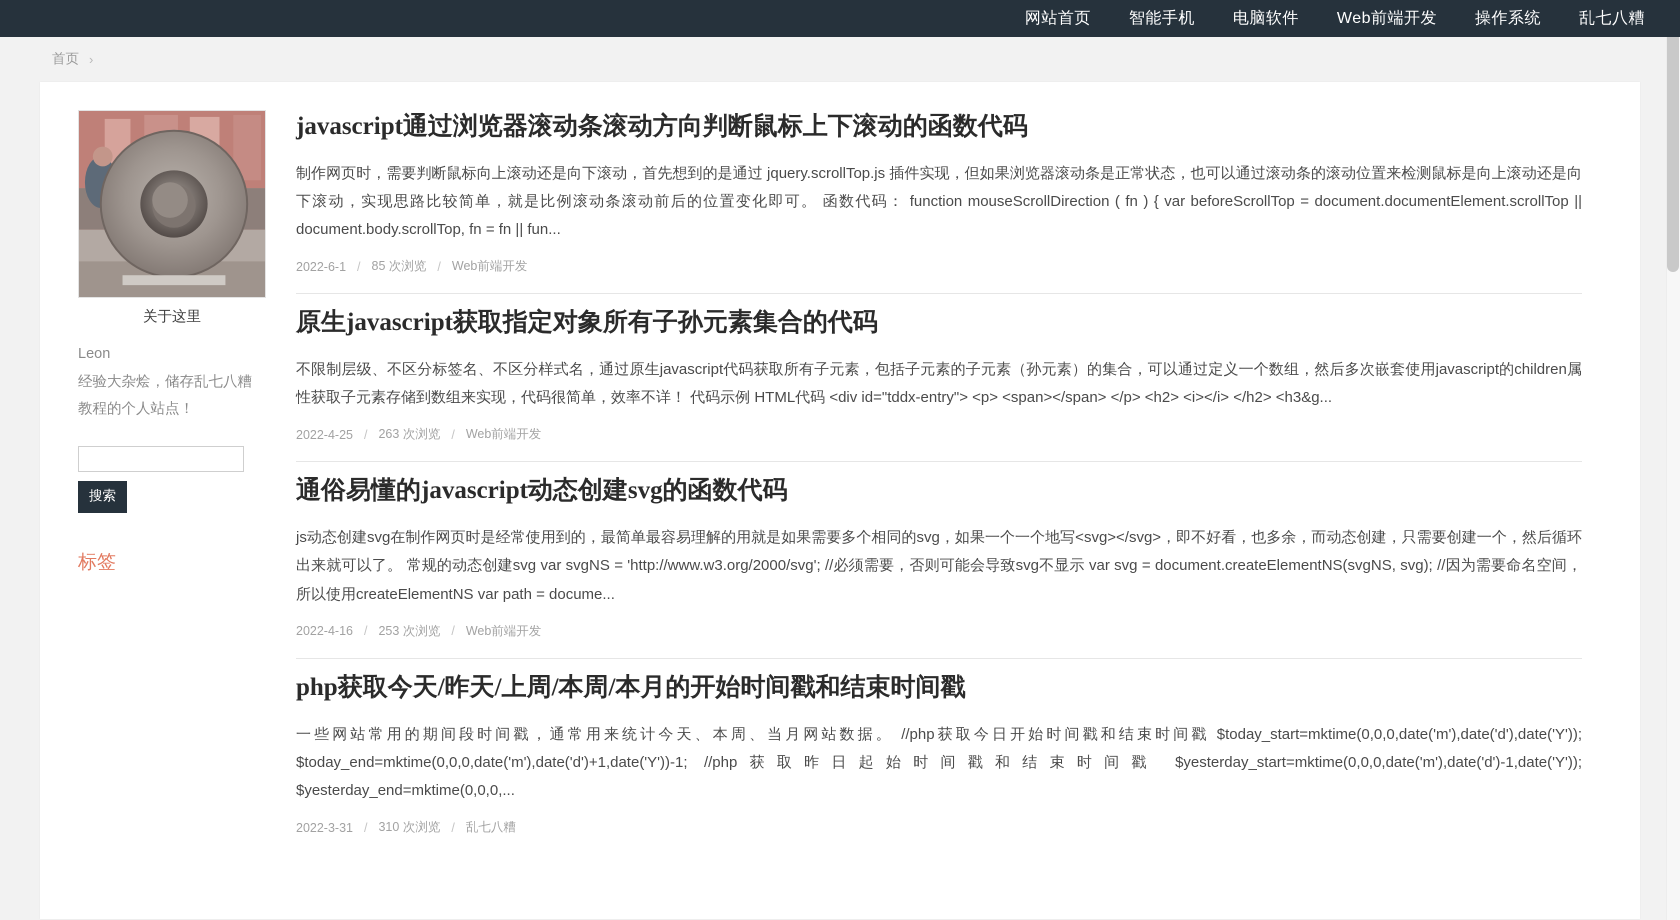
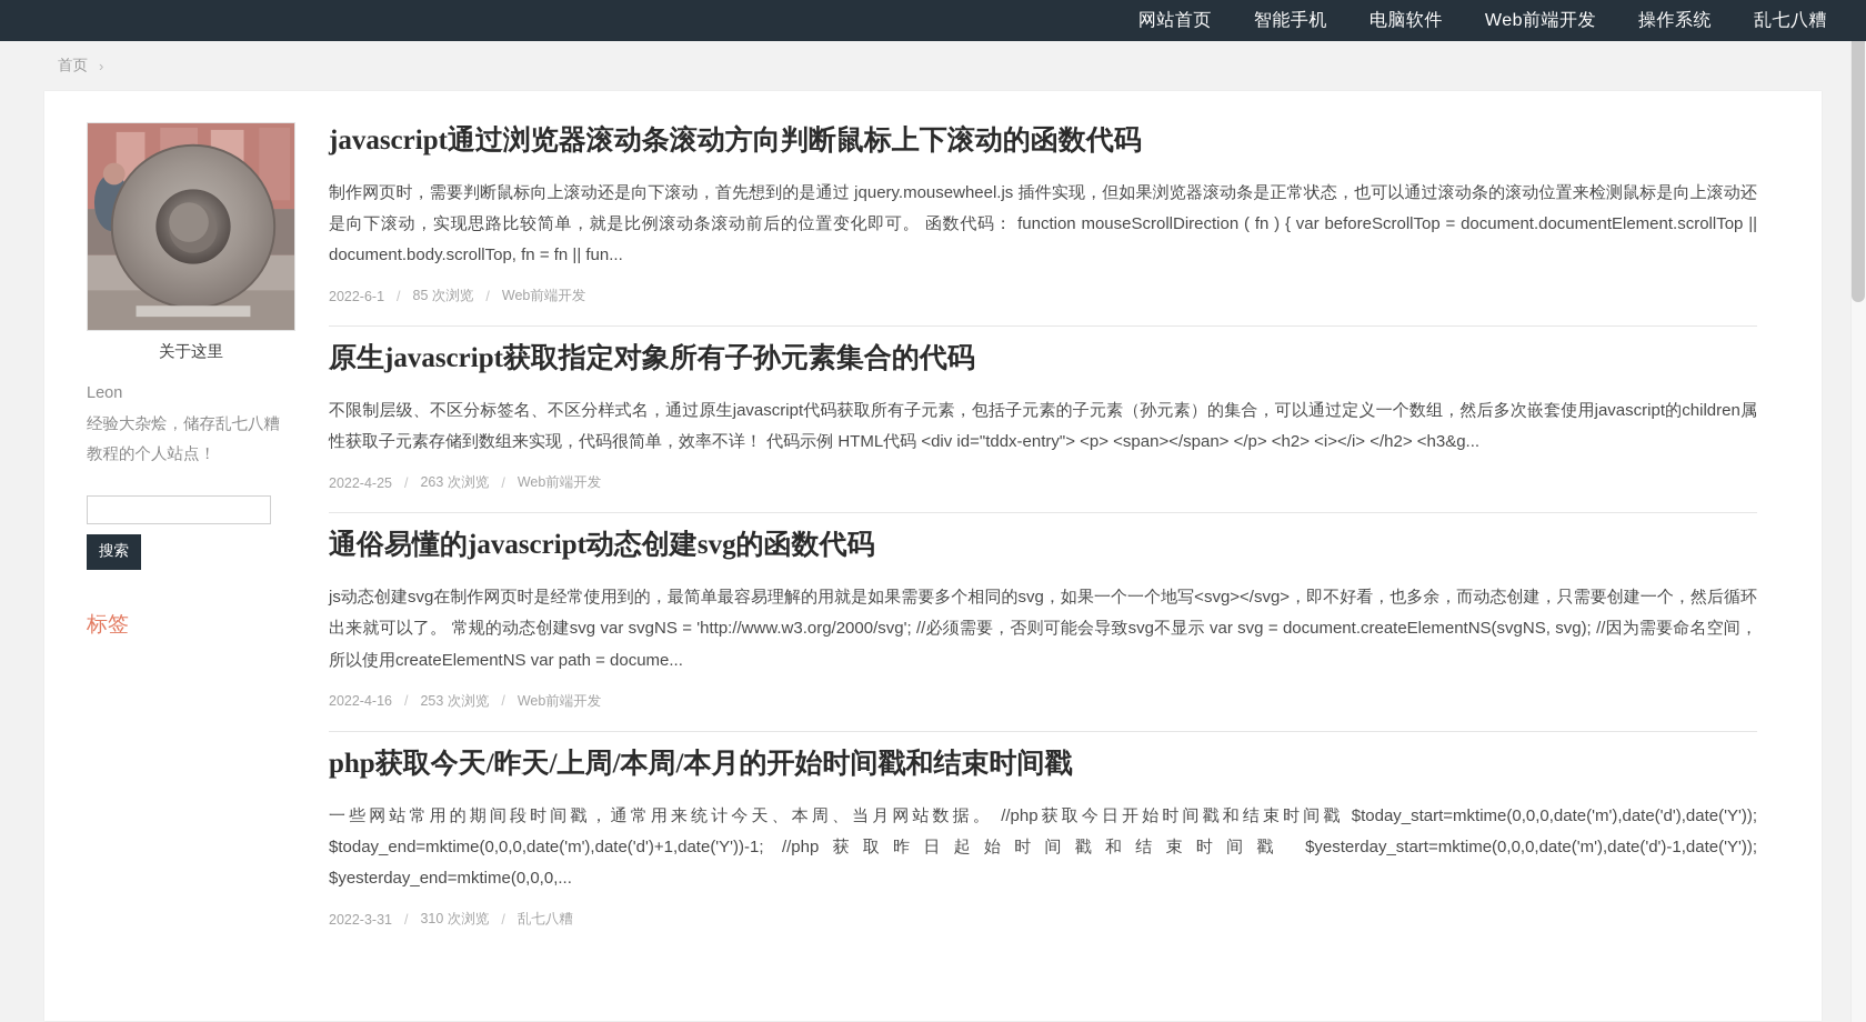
  网站首页
  智能手机
  电脑软件
  Web前端开发
  操作系统
  乱七八糟
  首页
  ›
  关于这里
  Leon
  经验大杂烩，储存乱七八糟教程的个人站点！
  搜索
  标签
  javascript通过浏览器滚动条滚动方向判断鼠标上下滚动的函数代码
- 制作网页时，需要判断鼠标向上滚动还是向下滚动，首先想到的是通过 jquery.scrollTop.js 插件实现，但如果浏览器滚动条是正常状态，也可以通过滚动条的滚动位置来检测鼠标是向上滚动还是向下滚动，实现思路比较简单，就是比例滚动条滚动前后的位置变化即可。 函数代码： function mouseScrollDirection ( fn ) { var beforeScrollTop = document.documentElement.scrollTop || document.body.scrollTop, fn = fn || fun...
+ 制作网页时，需要判断鼠标向上滚动还是向下滚动，首先想到的是通过 jquery.mousewheel.js 插件实现，但如果浏览器滚动条是正常状态，也可以通过滚动条的滚动位置来检测鼠标是向上滚动还是向下滚动，实现思路比较简单，就是比例滚动条滚动前后的位置变化即可。 函数代码： function mouseScrollDirection ( fn ) { var beforeScrollTop = document.documentElement.scrollTop || document.body.scrollTop, fn = fn || fun...
  2022-6-1
  /
  85 次浏览
  /
  Web前端开发
  原生javascript获取指定对象所有子孙元素集合的代码
  不限制层级、不区分标签名、不区分样式名，通过原生javascript代码获取所有子元素，包括子元素的子元素（孙元素）的集合，可以通过定义一个数组，然后多次嵌套使用javascript的children属性获取子元素存储到数组来实现，代码很简单，效率不详！ 代码示例 HTML代码 <div id="tddx-entry"> <p> <span></span> </p> <h2> <i></i> </h2> <h3&g...
  2022-4-25
  /
  263 次浏览
  /
  Web前端开发
  通俗易懂的javascript动态创建svg的函数代码
  js动态创建svg在制作网页时是经常使用到的，最简单最容易理解的用就是如果需要多个相同的svg，如果一个一个地写<svg></svg>，即不好看，也多余，而动态创建，只需要创建一个，然后循环出来就可以了。 常规的动态创建svg var svgNS = 'http://www.w3.org/2000/svg'; //必须需要，否则可能会导致svg不显示 var svg = document.createElementNS(svgNS, svg); //因为需要命名空间，所以使用createElementNS var path = docume...
  2022-4-16
  /
  253 次浏览
  /
  Web前端开发
  php获取今天/昨天/上周/本周/本月的开始时间戳和结束时间戳
  一些网站常用的期间段时间戳，通常用来统计今天、本周、当月网站数据。 //php获取今日开始时间戳和结束时间戳 $today_start=mktime(0,0,0,date('m'),date('d'),date('Y')); $today_end=mktime(0,0,0,date('m'),date('d')+1,date('Y'))-1; //php获取昨日起始时间戳和结束时间戳 $yesterday_start=mktime(0,0,0,date('m'),date('d')-1,date('Y')); $yesterday_end=mktime(0,0,0,...
  2022-3-31
  /
  310 次浏览
  /
  乱七八糟
